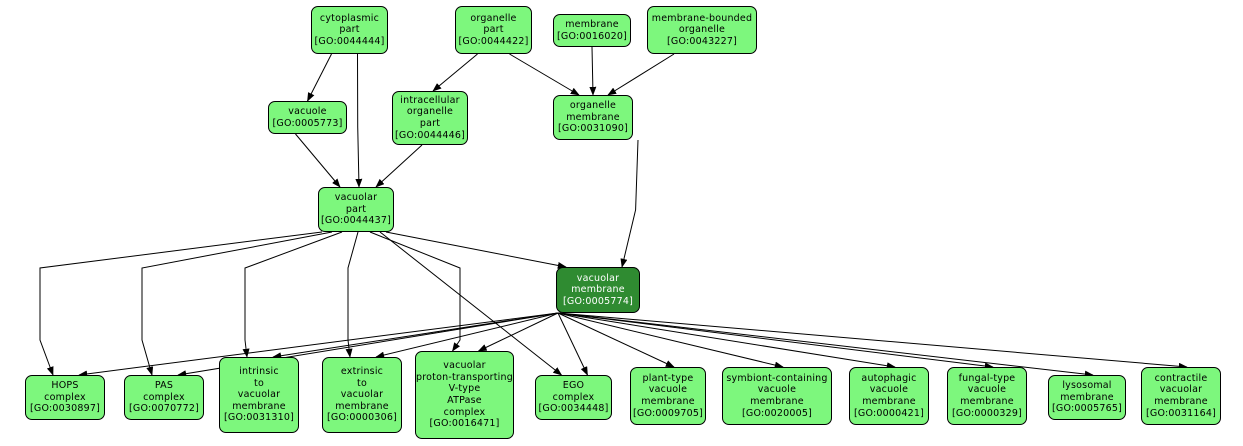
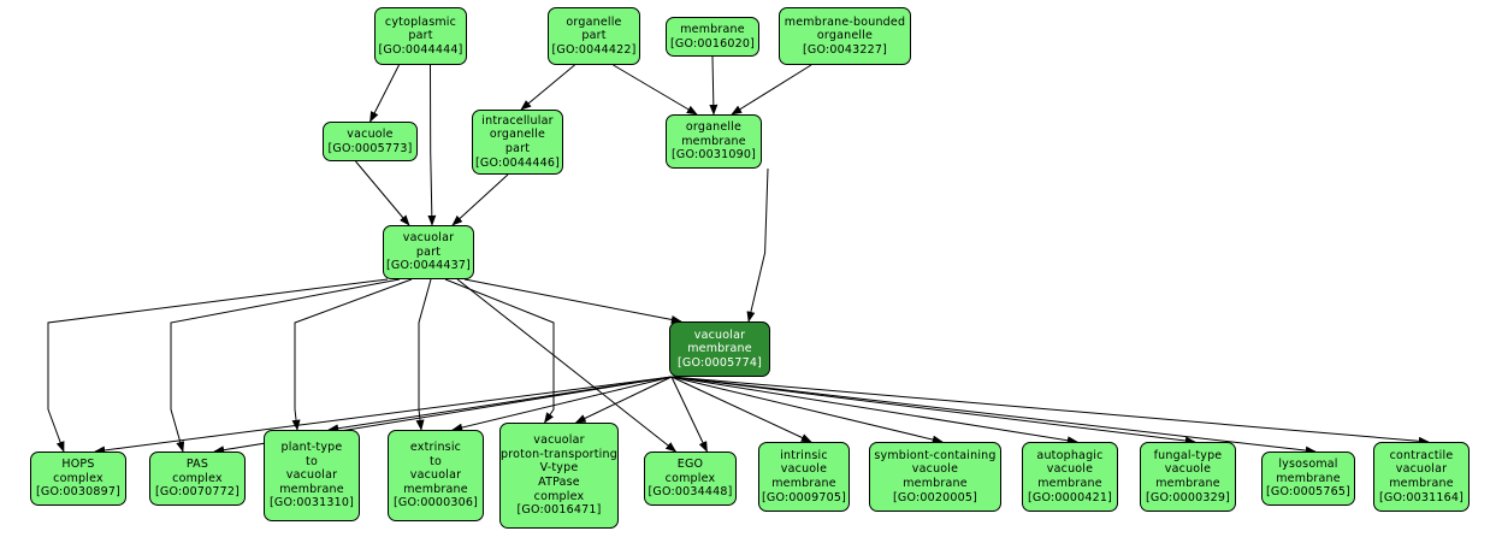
  cytoplasmic
  part
  [GO:0044444]
  organelle
  part
  [GO:0044422]
  membrane
  [GO:0016020]
  membrane-bounded
  organelle
  [GO:0043227]
  vacuole
  [GO:0005773]
  intracellular
  organelle
  part
  [GO:0044446]
  organelle
  membrane
  [GO:0031090]
  vacuolar
  part
  [GO:0044437]
  vacuolar
  membrane
  [GO:0005774]
  HOPS
  complex
  [GO:0030897]
  PAS
  complex
  [GO:0070772]
- intrinsic
+ plant-type
  to
  vacuolar
  membrane
  [GO:0031310]
  extrinsic
  to
  vacuolar
  membrane
  [GO:0000306]
  vacuolar
  proton-transporting
  V-type
  ATPase
  complex
  [GO:0016471]
  EGO
  complex
  [GO:0034448]
- plant-type
+ intrinsic
  vacuole
  membrane
  [GO:0009705]
  symbiont-containing
  vacuole
  membrane
  [GO:0020005]
  autophagic
  vacuole
  membrane
  [GO:0000421]
  fungal-type
  vacuole
  membrane
  [GO:0000329]
  lysosomal
  membrane
  [GO:0005765]
  contractile
  vacuolar
  membrane
  [GO:0031164]
